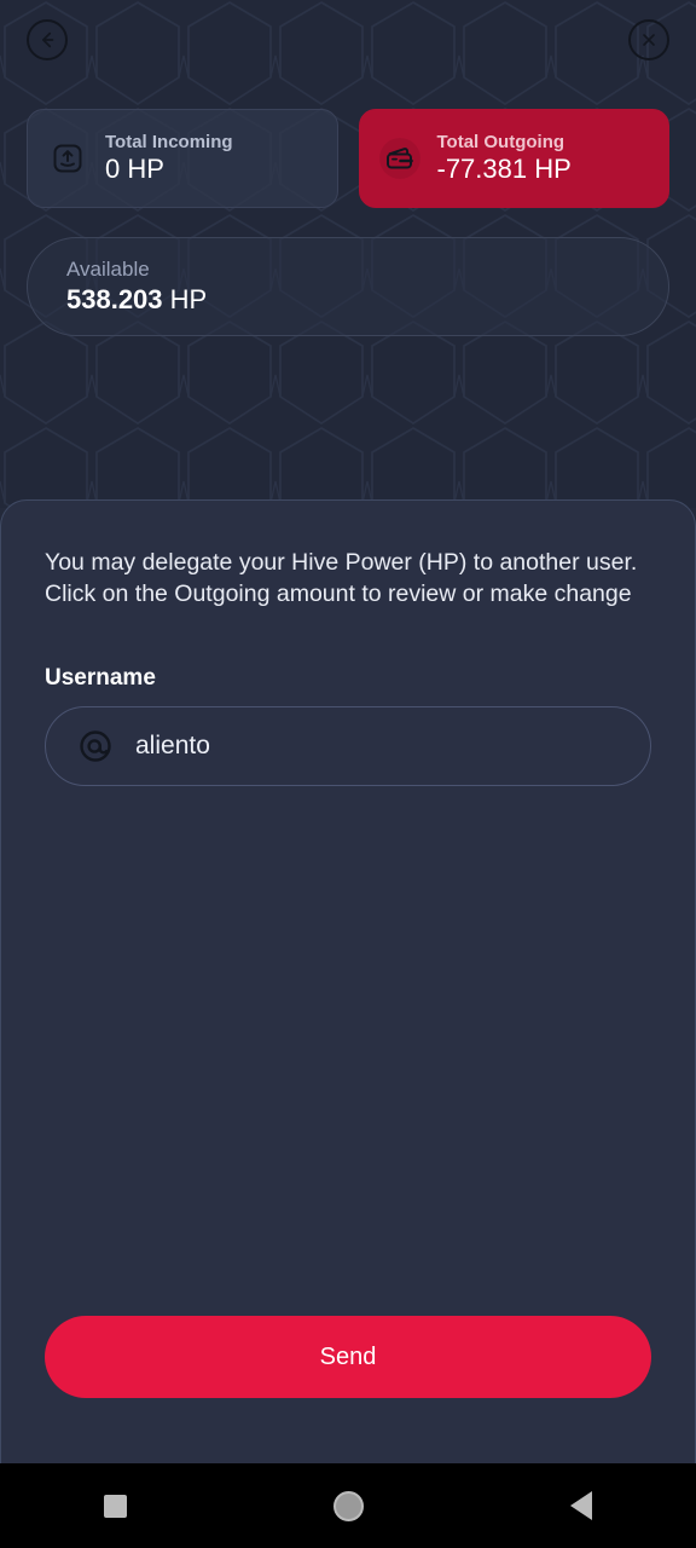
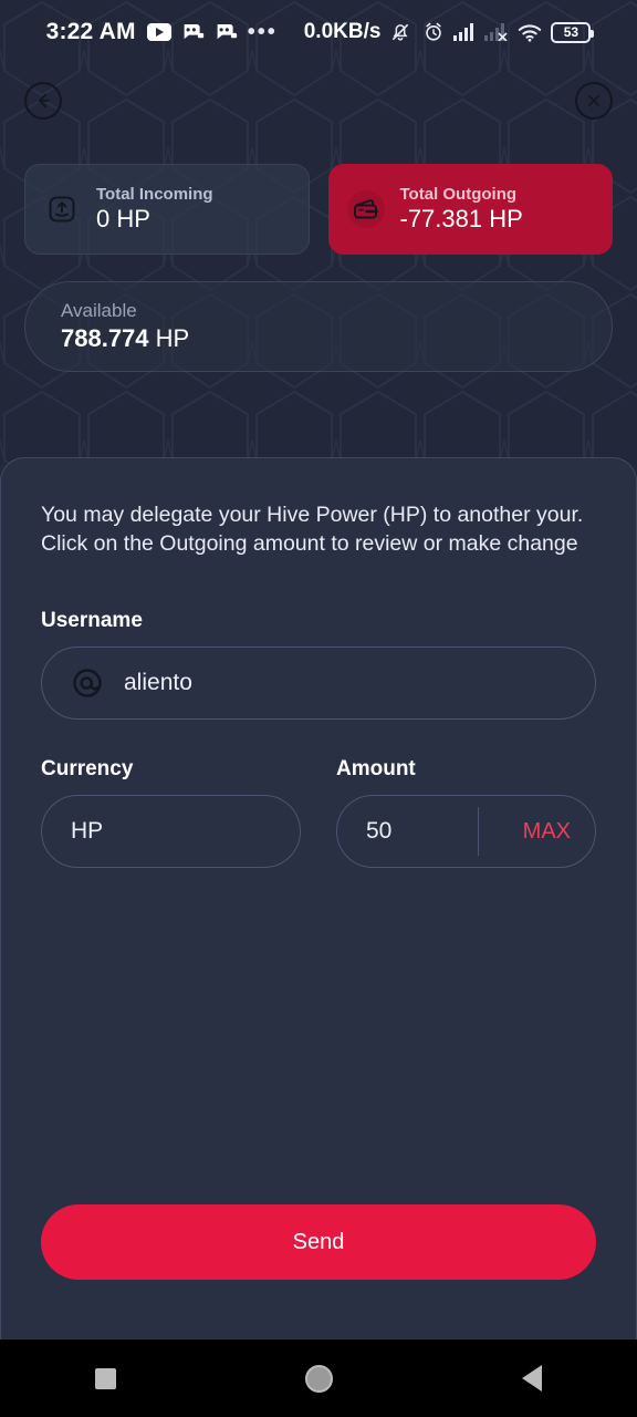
+ 3:22 AM
+ •••
+ 0.0KB/s
+ 53
  Total Incoming
  0 HP
  Total Outgoing
  -77.381 HP
  Available
- 538.203 HP
+ 788.774 HP
- You may delegate your Hive Power (HP) to another user. Click on the Outgoing amount to review or make change
+ You may delegate your Hive Power (HP) to another your. Click on the Outgoing amount to review or make change
  Username
  aliento
+ Currency
+ HP
+ Amount
+ 50
+ MAX
  Send
